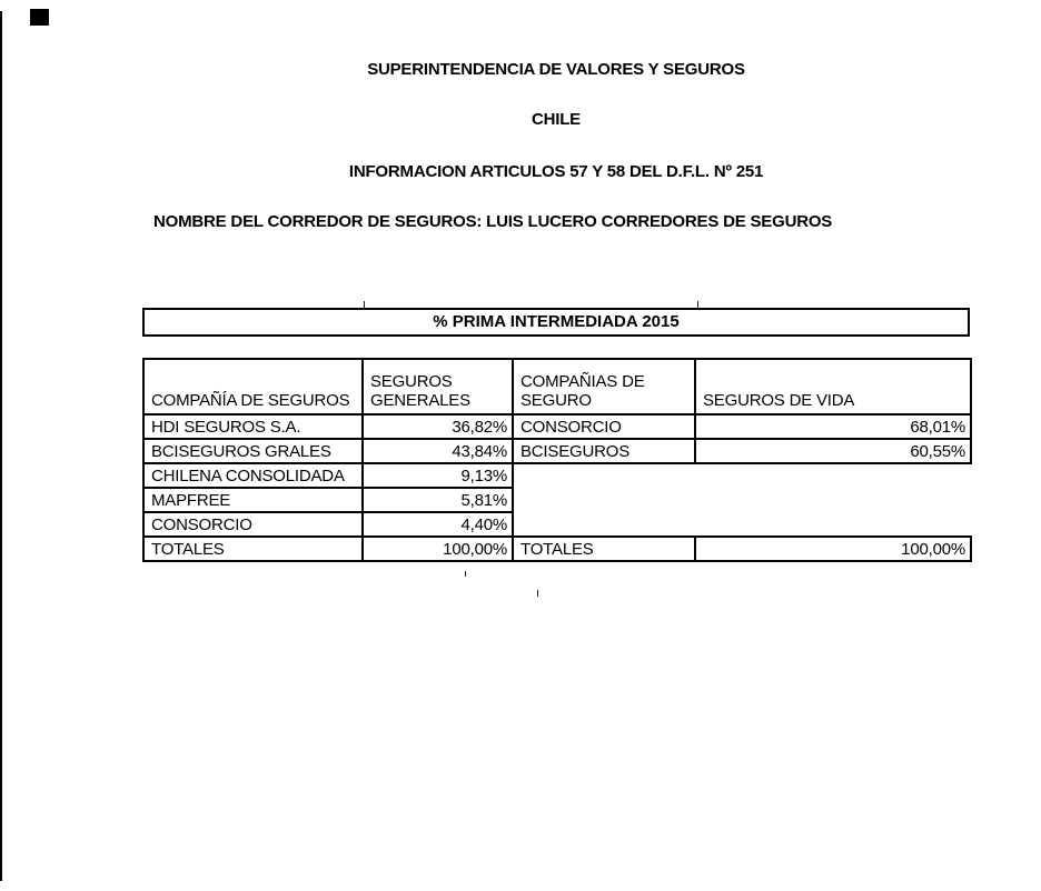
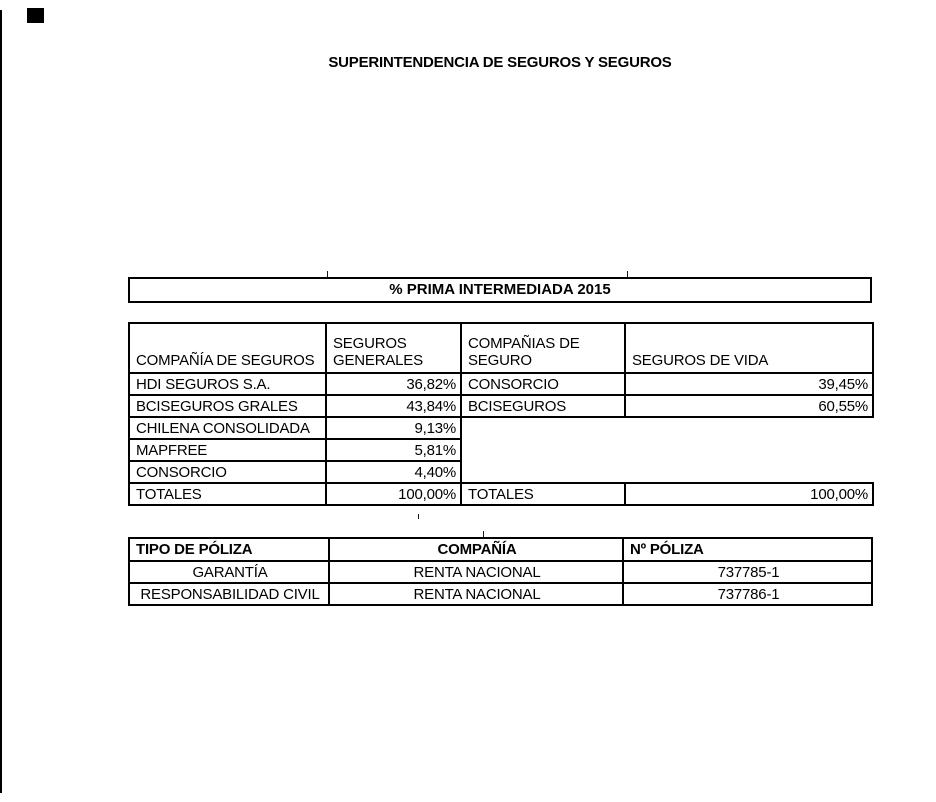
- SUPERINTENDENCIA DE VALORES Y SEGUROS
+ SUPERINTENDENCIA DE SEGUROS Y SEGUROS
- CHILE
- INFORMACION ARTICULOS 57 Y 58 DEL D.F.L. Nº 251
- NOMBRE DEL CORREDOR DE SEGUROS: LUIS LUCERO CORREDORES DE SEGUROS
  % PRIMA INTERMEDIADA 2015
  COMPAÑÍA DE SEGUROS	SEGUROS GENERALES	COMPAÑIAS DE SEGURO	SEGUROS DE VIDA
- HDI SEGUROS S.A.	36,82%	CONSORCIO	68,01%
+ HDI SEGUROS S.A.	36,82%	CONSORCIO	39,45%
  BCISEGUROS GRALES	43,84%	BCISEGUROS	60,55%
  CHILENA CONSOLIDADA	9,13%
  MAPFREE	5,81%
  CONSORCIO	4,40%
  TOTALES	100,00%	TOTALES	100,00%
+ TIPO DE PÓLIZA	COMPAÑÍA	Nº PÓLIZA
+ GARANTÍA	RENTA NACIONAL	737785-1
+ RESPONSABILIDAD CIVIL	RENTA NACIONAL	737786-1
